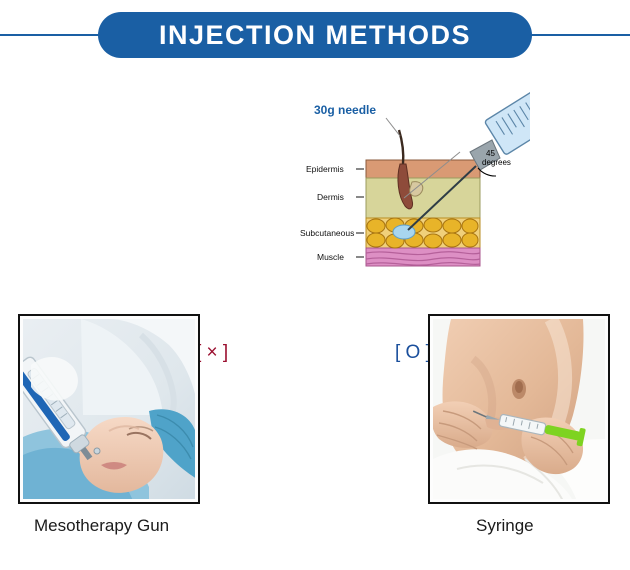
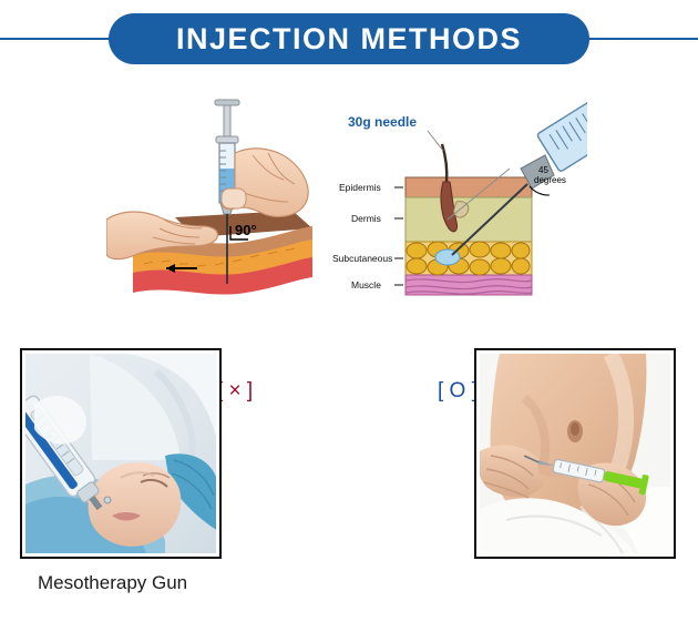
  INJECTION METHODS
+ 90°
  45
  degrees
  30g needle
  Epidermis
  Dermis
  Subcutaneous
  Muscle
  Mesotherapy Gun
- Syringe
